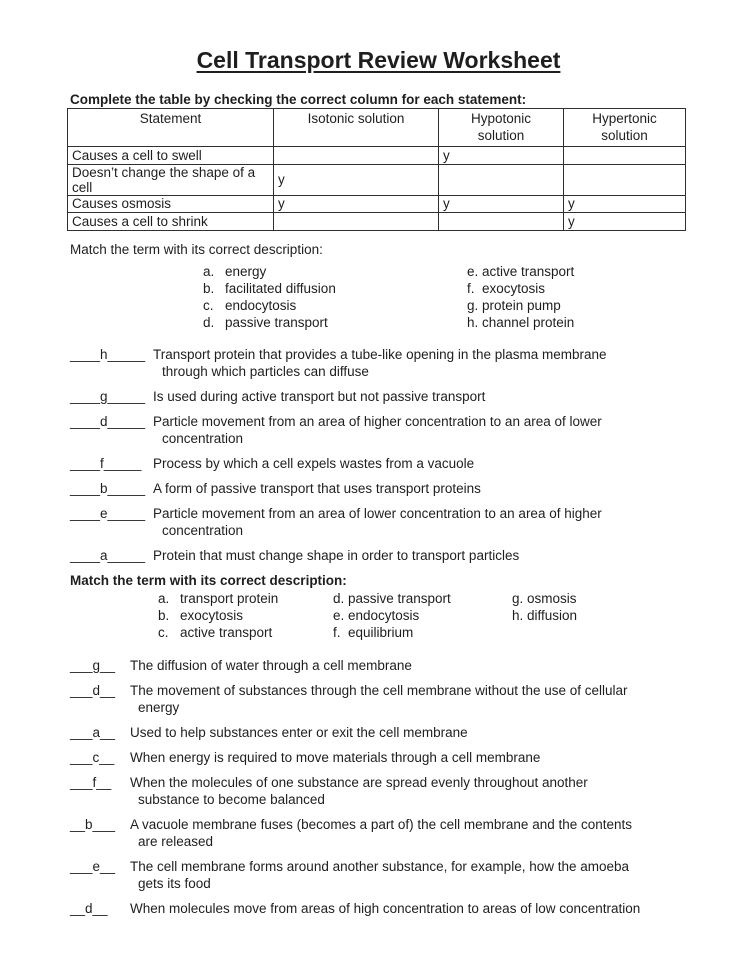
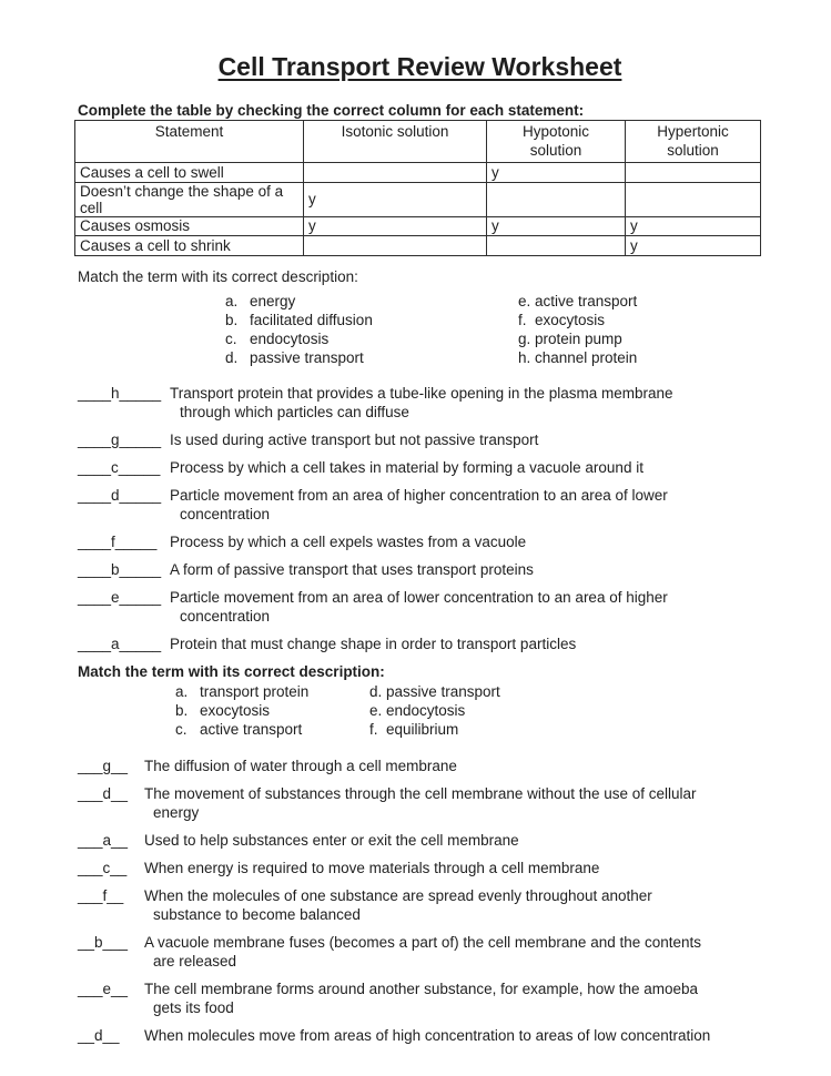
  Cell Transport Review Worksheet
  Complete the table by checking the correct column for each statement:
  Statement	Isotonic solution	Hypotonic solution	Hypertonic solution
  Causes a cell to swell		y
  Doesn’t change the shape of a cell	y
  Causes osmosis	y	y	y
  Causes a cell to shrink			y
  Match the term with its correct description:
  a. energy
  b. facilitated diffusion
  c. endocytosis
  d. passive transport
  e. active transport
  f. exocytosis
  g. protein pump
  h. channel protein
  ____h_____
  Transport protein that provides a tube-like opening in the plasma membrane
  through which particles can diffuse
  ____g_____
  Is used during active transport but not passive transport
+ ____c_____
+ Process by which a cell takes in material by forming a vacuole around it
  ____d_____
  Particle movement from an area of higher concentration to an area of lower
  concentration
  ____f_____
  Process by which a cell expels wastes from a vacuole
  ____b_____
  A form of passive transport that uses transport proteins
  ____e_____
  Particle movement from an area of lower concentration to an area of higher
  concentration
  ____a_____
  Protein that must change shape in order to transport particles
  Match the term with its correct description:
  a. transport protein
  b. exocytosis
  c. active transport
  d. passive transport
  e. endocytosis
  f. equilibrium
- g. osmosis
- h. diffusion
  ___g__
  The diffusion of water through a cell membrane
  ___d__
  The movement of substances through the cell membrane without the use of cellular
  energy
  ___a__
  Used to help substances enter or exit the cell membrane
  ___c__
  When energy is required to move materials through a cell membrane
  ___f__
  When the molecules of one substance are spread evenly throughout another
  substance to become balanced
  __b___
  A vacuole membrane fuses (becomes a part of) the cell membrane and the contents
  are released
  ___e__
  The cell membrane forms around another substance, for example, how the amoeba
  gets its food
  __d__
  When molecules move from areas of high concentration to areas of low concentration
